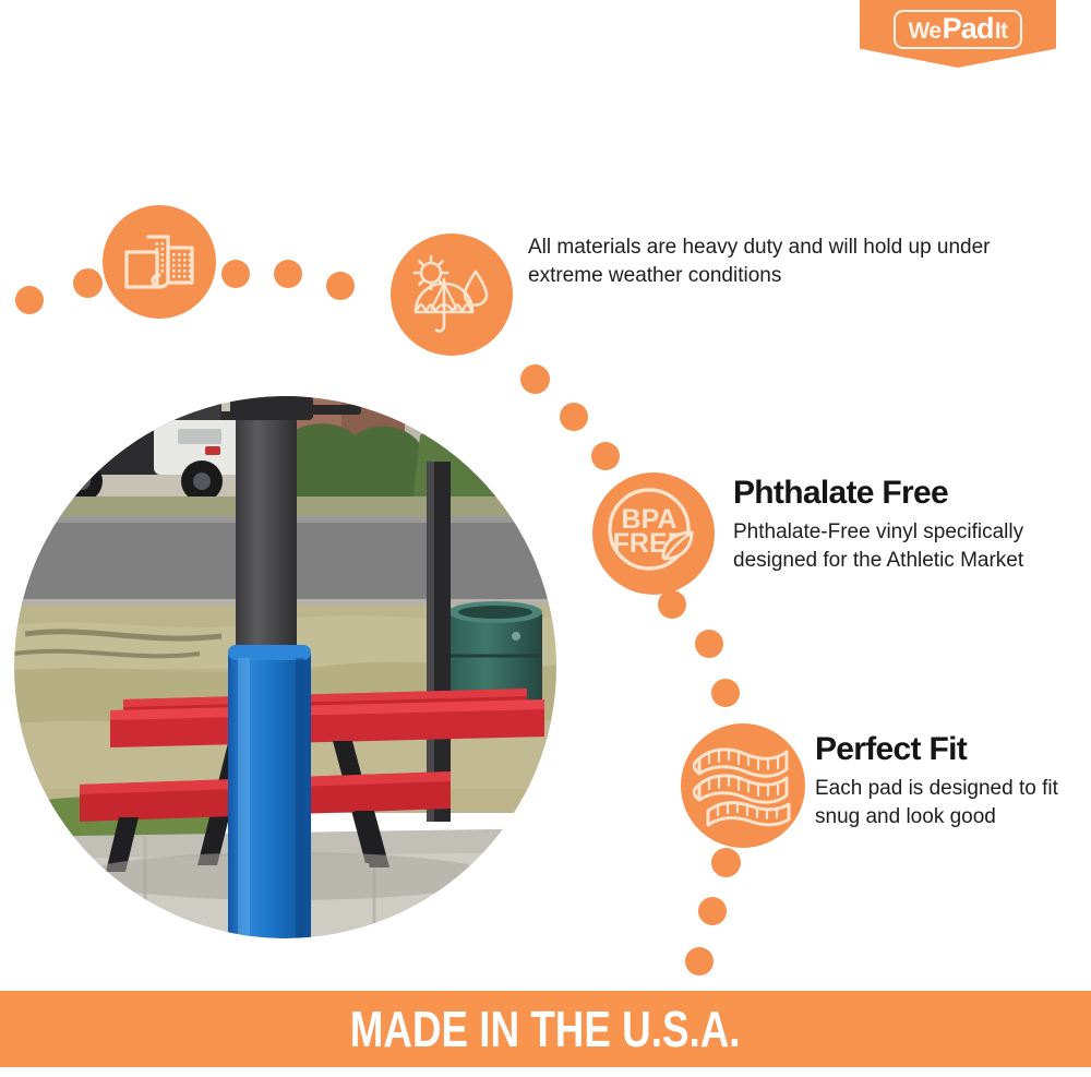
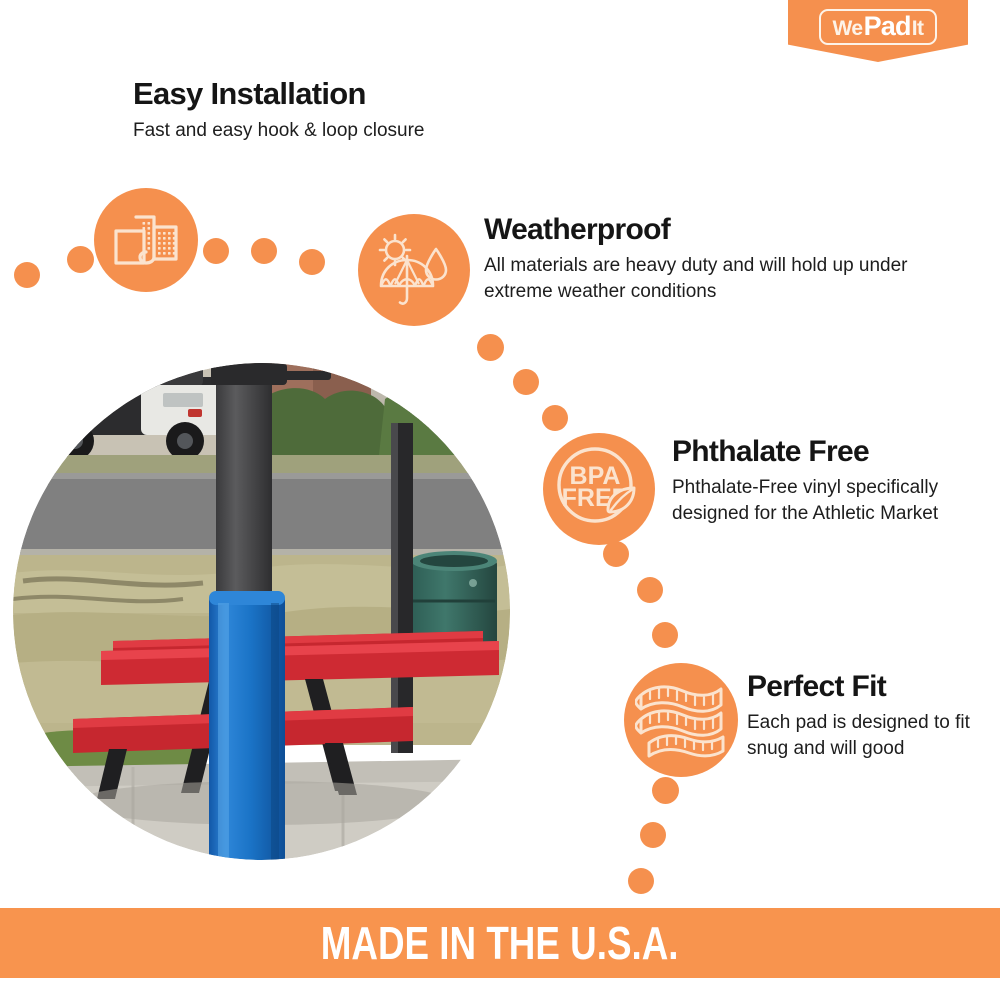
  We
  Pad
  It
+ Easy Installation
+ Fast and easy hook & loop closure
+ Weatherproof
  All materials are heavy duty and will hold up under extreme weather conditions
  Phthalate Free
  Phthalate-Free vinyl specifically designed for the Athletic Market
  BPA
  FRE
  Perfect Fit
- Each pad is designed to fit snug and look good
+ Each pad is designed to fit snug and will good
  MADE IN THE U.S.A.
